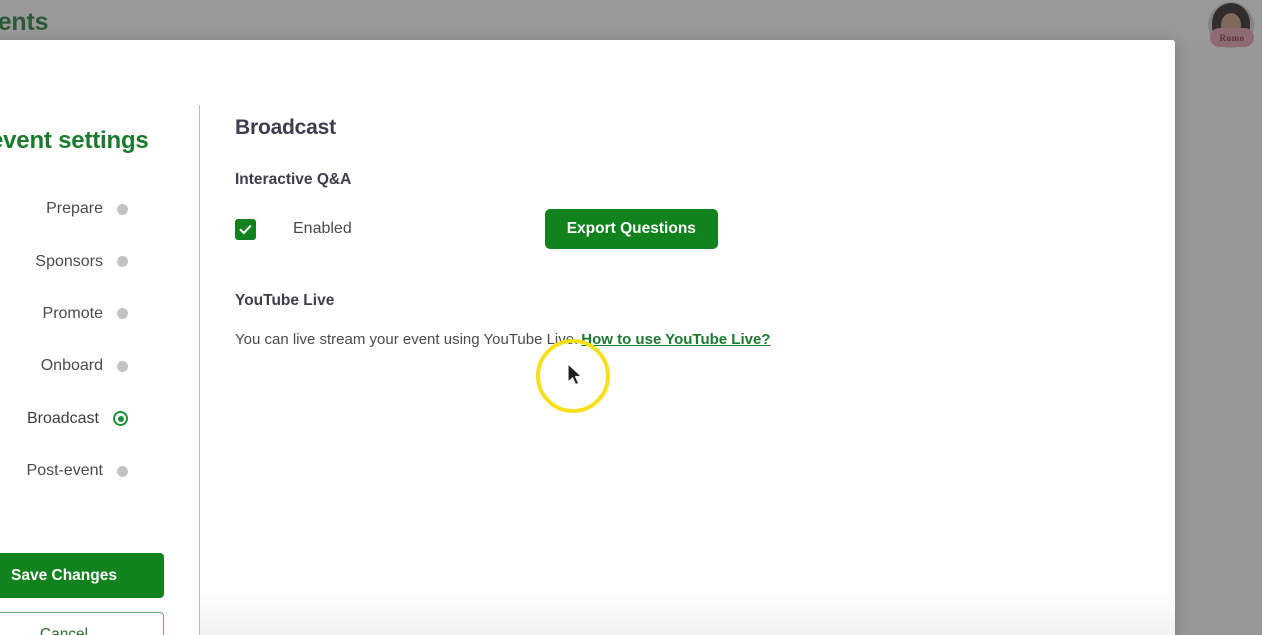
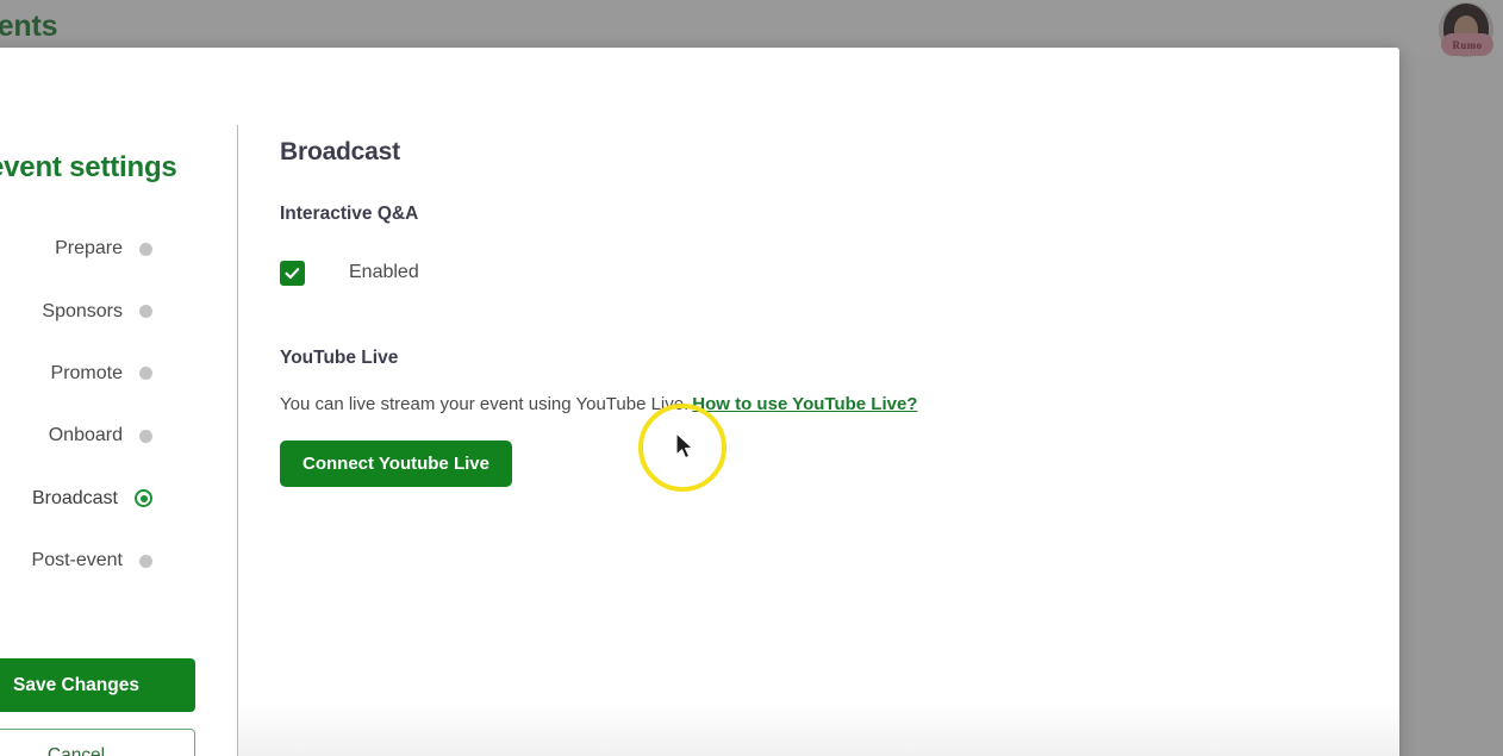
  ents
  Rumo
  vent settings
  Prepare
  Sponsors
  Promote
  Onboard
  Broadcast
  Post-event
  Save Changes
  Cancel
  Broadcast
  Interactive Q&A
  Enabled
- Export Questions
  YouTube Live
  You can live stream your event using YouTube Live. How to use YouTube Live?
+ Connect Youtube Live
